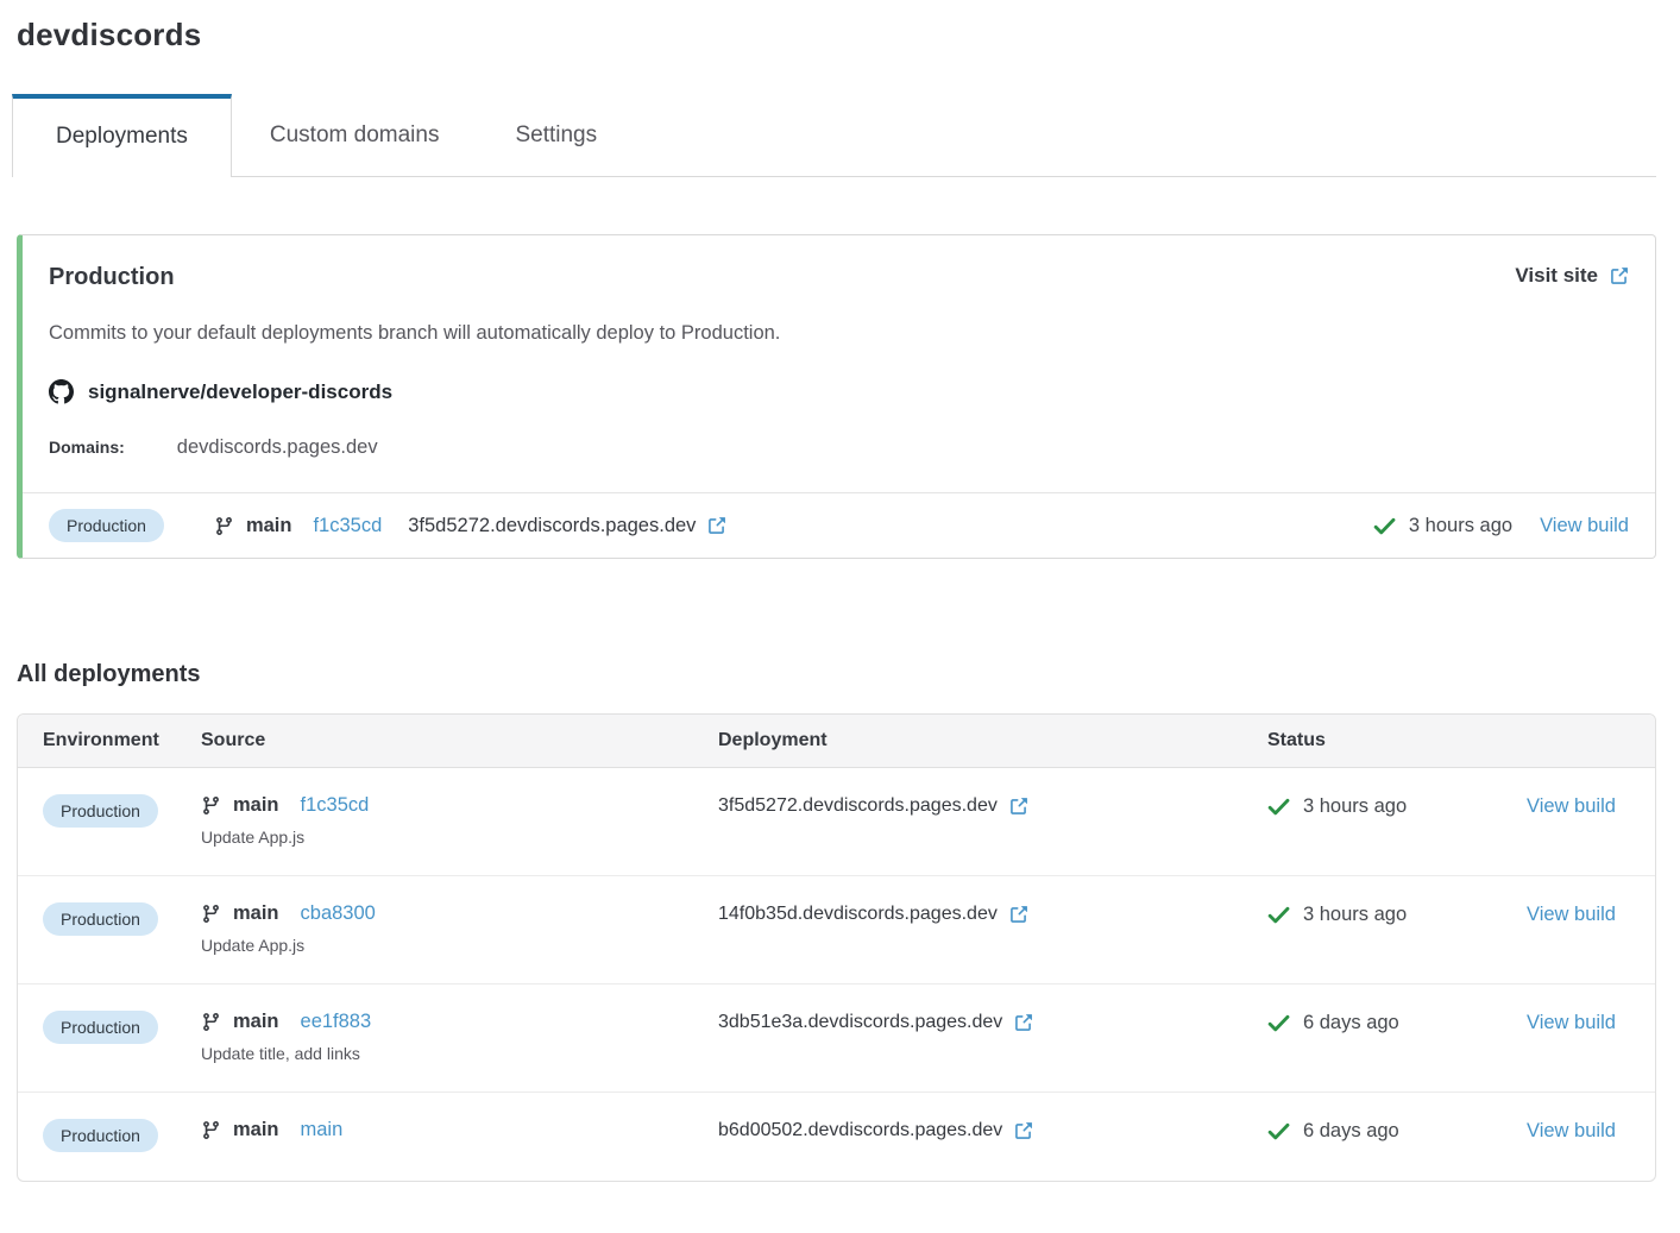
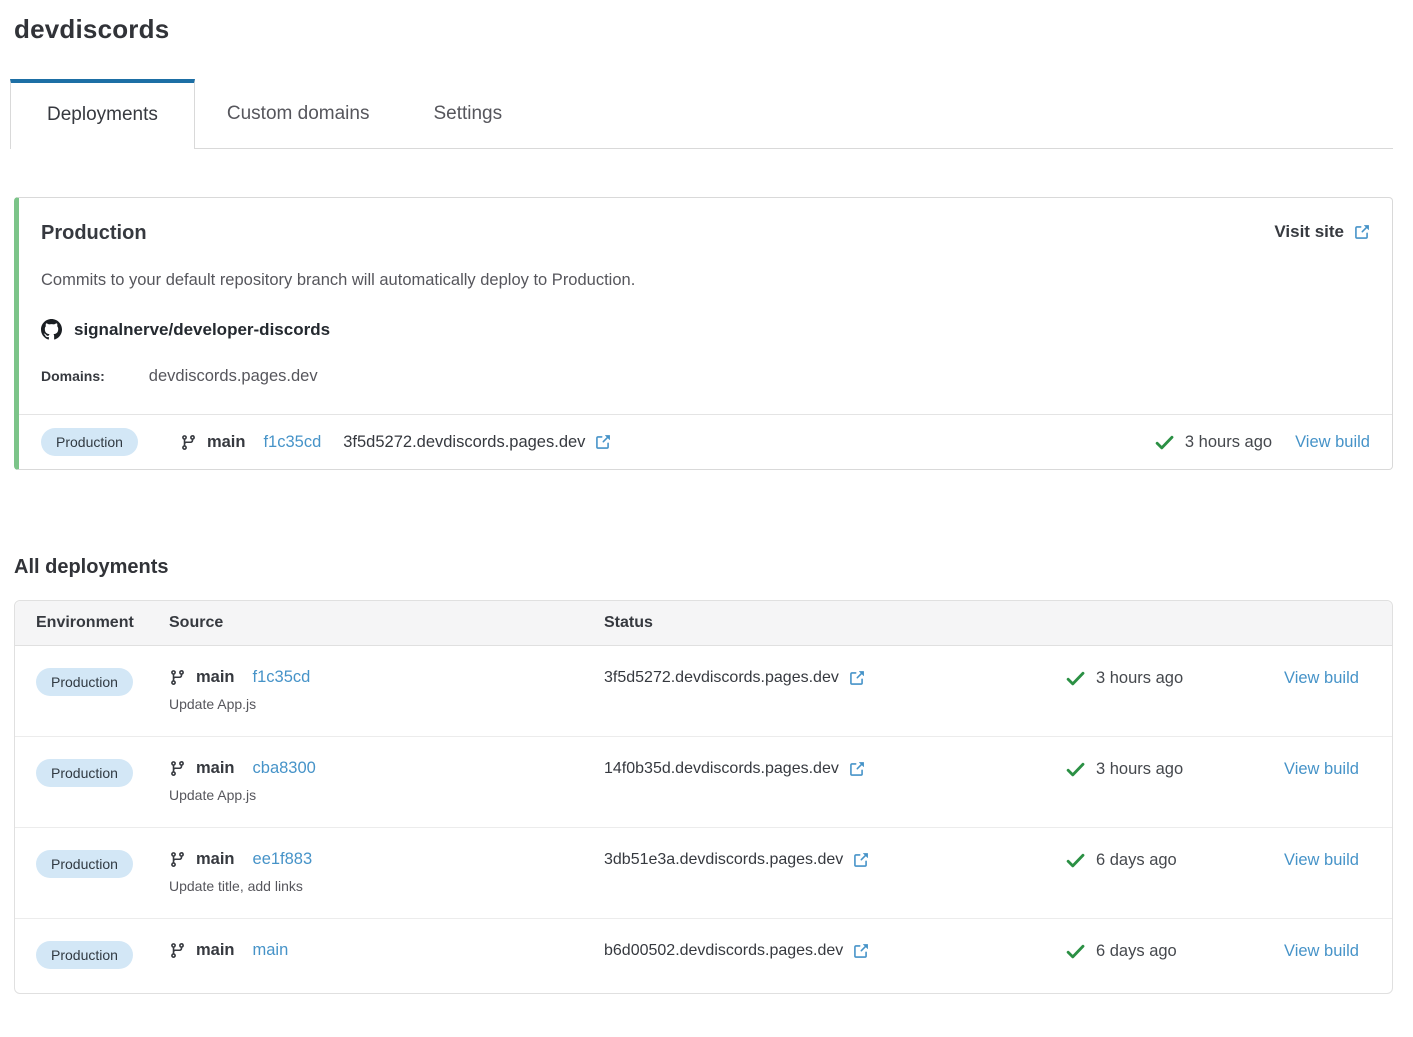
  devdiscords
  Deployments
  Custom domains
  Settings
  Production
  Visit site
- Commits to your default deployments branch will automatically deploy to Production.
+ Commits to your default repository branch will automatically deploy to Production.
  signalnerve/developer-discords
  Domains:
  devdiscords.pages.dev
  Production
  main
  f1c35cd
  3f5d5272.devdiscords.pages.dev
  3 hours ago
  View build
  All deployments
  Environment
  Source
- Deployment
  Status
  Production
  main
  f1c35cd
  Update App.js
  3f5d5272.devdiscords.pages.dev
  3 hours ago
  View build
  Production
  main
  cba8300
  Update App.js
  14f0b35d.devdiscords.pages.dev
  3 hours ago
  View build
  Production
  main
  ee1f883
  Update title, add links
  3db51e3a.devdiscords.pages.dev
  6 days ago
  View build
  Production
  main
  main
  b6d00502.devdiscords.pages.dev
  6 days ago
  View build
